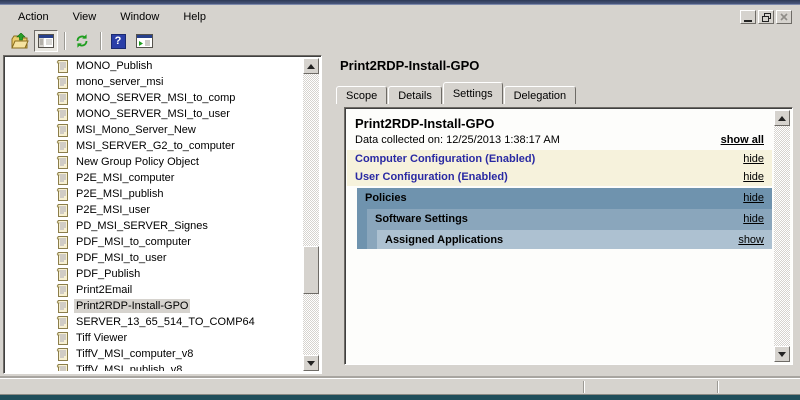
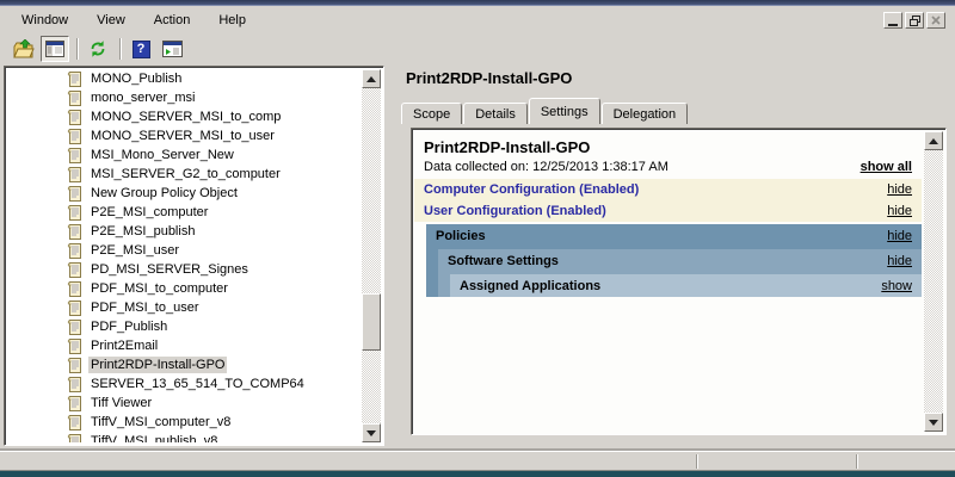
- Action
+ Window
  View
- Window
+ Action
  Help
  ?
  MONO_Publish
  mono_server_msi
  MONO_SERVER_MSI_to_comp
  MONO_SERVER_MSI_to_user
  MSI_Mono_Server_New
  MSI_SERVER_G2_to_computer
  New Group Policy Object
  P2E_MSI_computer
  P2E_MSI_publish
  P2E_MSI_user
  PD_MSI_SERVER_Signes
  PDF_MSI_to_computer
  PDF_MSI_to_user
  PDF_Publish
  Print2Email
  Print2RDP-Install-GPO
  SERVER_13_65_514_TO_COMP64
  Tiff Viewer
  TiffV_MSI_computer_v8
  TiffV_MSI_publish_v8
  Print2RDP-Install-GPO
  Scope
  Details
  Settings
  Delegation
  Print2RDP-Install-GPO
  Data collected on: 12/25/2013 1:38:17 AM
  show all
  Computer Configuration (Enabled)
  hide
  User Configuration (Enabled)
  hide
  Policies
  hide
  Software Settings
  hide
  Assigned Applications
  show
